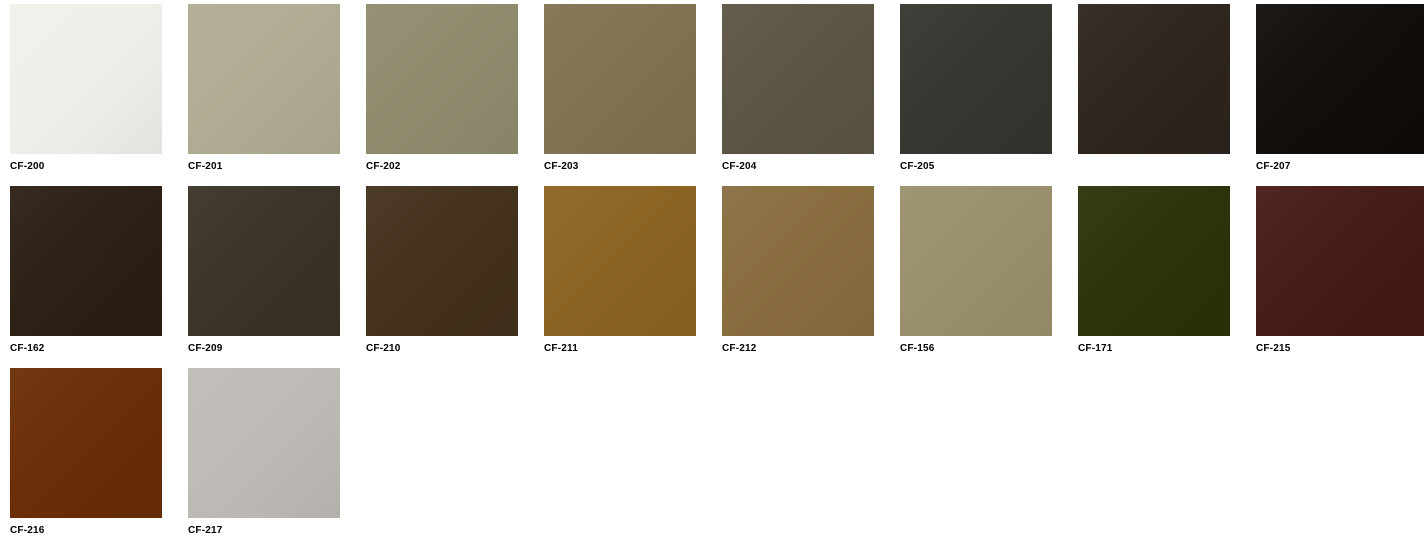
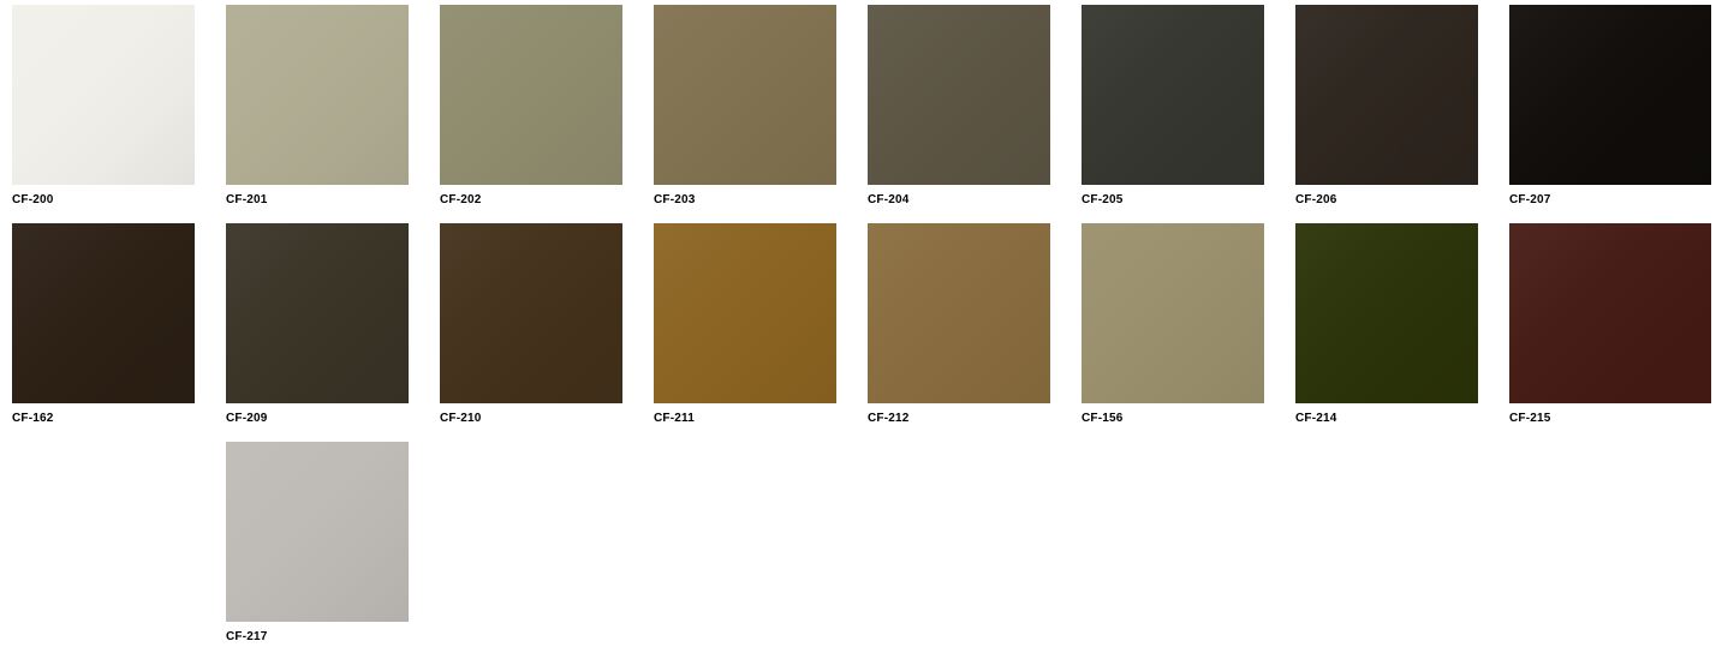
  CF-200
  CF-201
  CF-202
  CF-203
  CF-204
  CF-205
+ CF-206
  CF-207
  CF-162
  CF-209
  CF-210
  CF-211
  CF-212
  CF-156
- CF-171
+ CF-214
  CF-215
- CF-216
  CF-217
